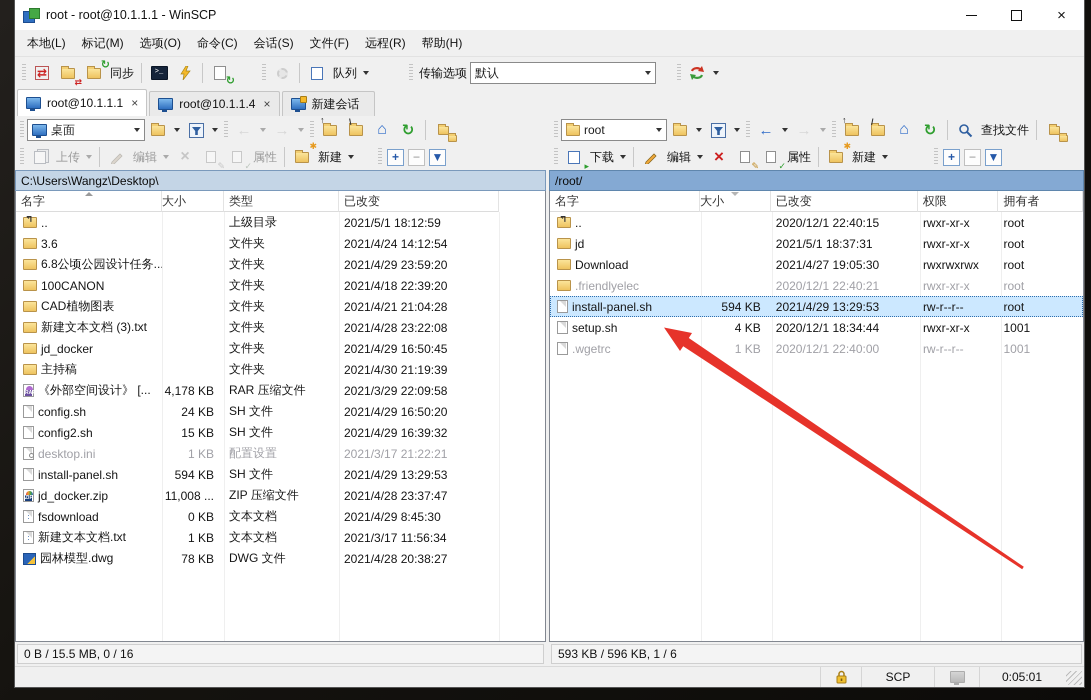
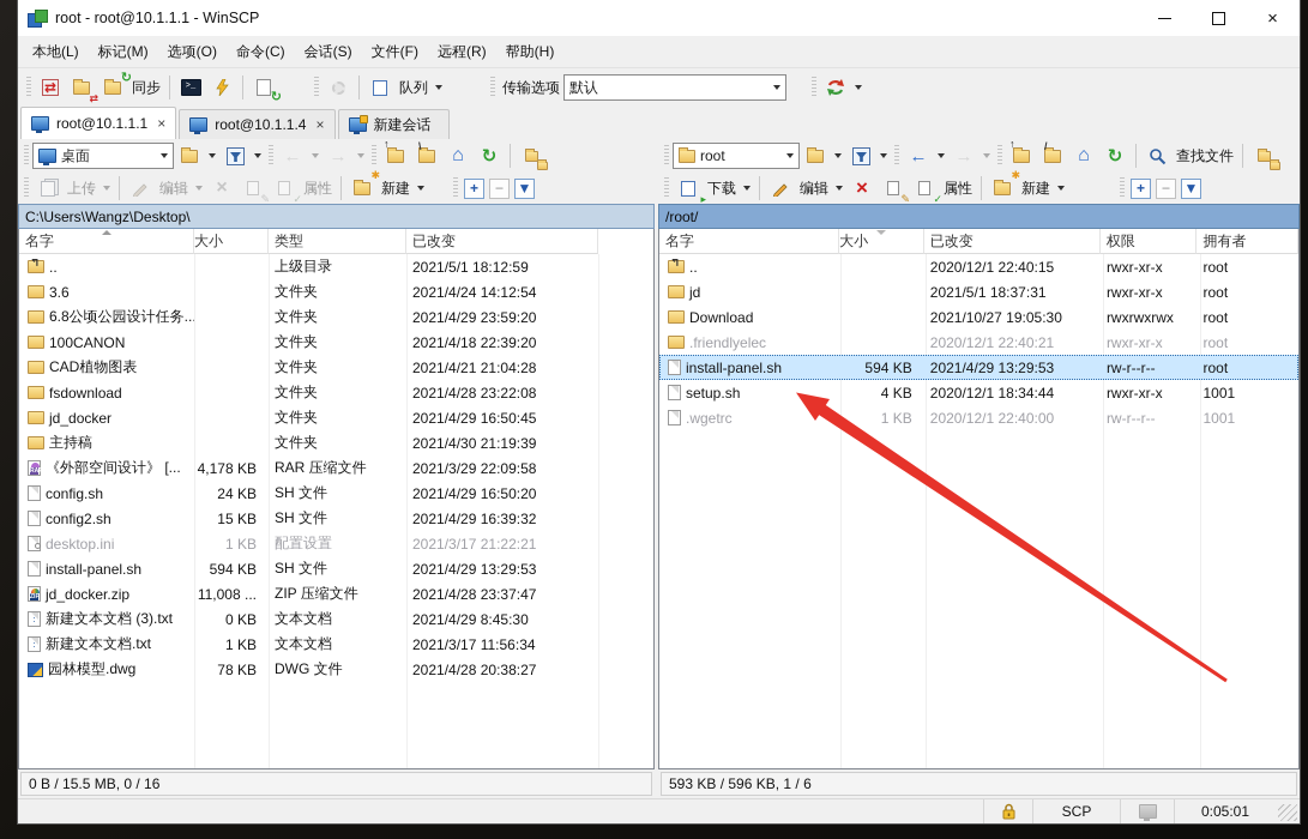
  root - root@10.1.1.1 - WinSCP
  ×
  本地(L)
  标记(M)
  选项(O)
  命令(C)
  会话(S)
  文件(F)
  远程(R)
  帮助(H)
  ⇄
  ⇄
  ↻
  同步
  >_
  ↻
  队列
  传输选项
  默认
  root@10.1.1.1
  ×
  root@10.1.1.4
  ×
  新建会话
  桌面
  ←
  →
  ↑
  \
  ⌂
  ↻
  上传
  编辑
  ×
  ✎
  ✓
  属性
  ✱
  新建
  +
  −
  ▼
  C:\Users\Wangz\Desktop\
  名字
  大小
  类型
  已改变
  ..
  上级目录
  2021/5/1 18:12:59
  3.6
  文件夹
  2021/4/24 14:12:54
  6.8公顷公园设计任务..
  文件夹
  2021/4/29 23:59:20
  100CANON
  文件夹
  2021/4/18 22:39:20
  CAD植物图表
  文件夹
  2021/4/21 21:04:28
- 新建文本文档 (3).txt
+ fsdownload
  文件夹
  2021/4/28 23:22:08
  jd_docker
  文件夹
  2021/4/29 16:50:45
  主持稿
  文件夹
  2021/4/30 21:19:39
  《外部空间设计》 [...
  4,178 KB
  RAR 压缩文件
  2021/3/29 22:09:58
  config.sh
  24 KB
  SH 文件
  2021/4/29 16:50:20
  config2.sh
  15 KB
  SH 文件
  2021/4/29 16:39:32
  desktop.ini
  1 KB
  配置设置
  2021/3/17 21:22:21
  install-panel.sh
  594 KB
  SH 文件
  2021/4/29 13:29:53
  jd_docker.zip
  11,008 ...
  ZIP 压缩文件
  2021/4/28 23:37:47
- fsdownload
+ 新建文本文档 (3).txt
  0 KB
  文本文档
  2021/4/29 8:45:30
  新建文本文档.txt
  1 KB
  文本文档
  2021/3/17 11:56:34
  园林模型.dwg
  78 KB
  DWG 文件
  2021/4/28 20:38:27
  0 B / 15.5 MB, 0 / 16
  root
  ←
  →
  ↑
  /
  ⌂
  ↻
  查找文件
  ▸
  下载
  编辑
  ×
  ✎
  ✓
  属性
  ✱
  新建
  +
  −
  ▼
  /root/
  名字
  大小
  已改变
  权限
  拥有者
  ..
  2020/12/1 22:40:15
  rwxr-xr-x
  root
  jd
  2021/5/1 18:37:31
  rwxr-xr-x
  root
  Download
- 2021/4/27 19:05:30
+ 2021/10/27 19:05:30
  rwxrwxrwx
  root
  .friendlyelec
  2020/12/1 22:40:21
  rwxr-xr-x
  root
  install-panel.sh
  594 KB
  2021/4/29 13:29:53
  rw-r--r--
  root
  setup.sh
  4 KB
  2020/12/1 18:34:44
  rwxr-xr-x
  1001
  .wgetrc
  1 KB
  2020/12/1 22:40:00
  rw-r--r--
  1001
  593 KB / 596 KB, 1 / 6
  SCP
  0:05:01
